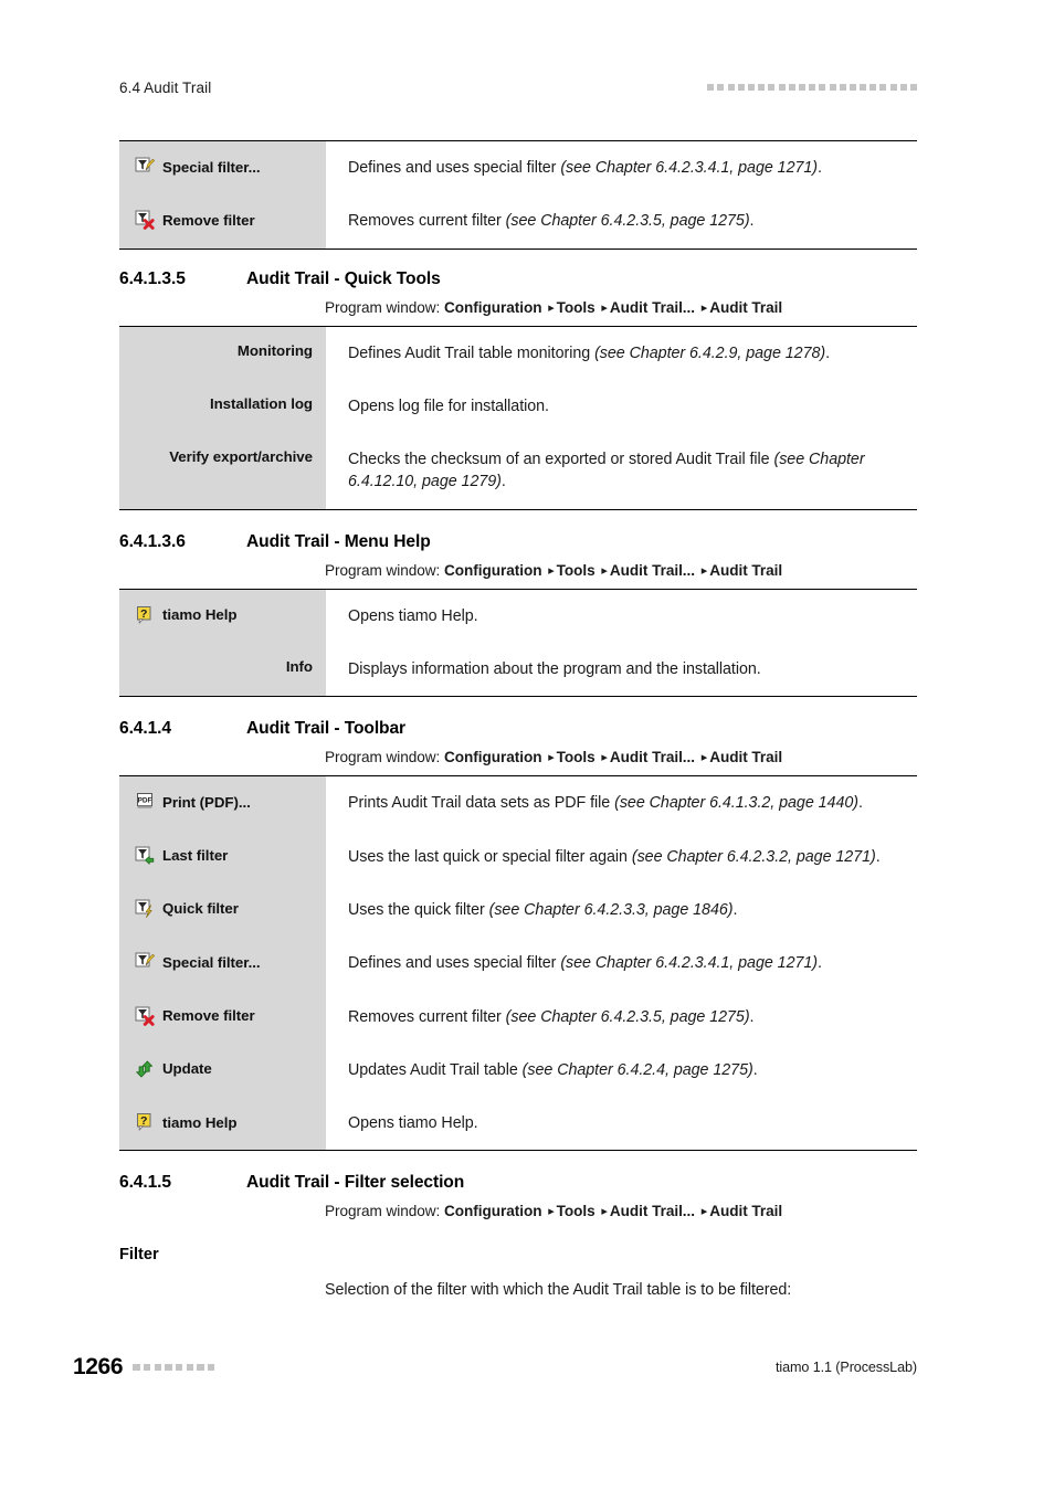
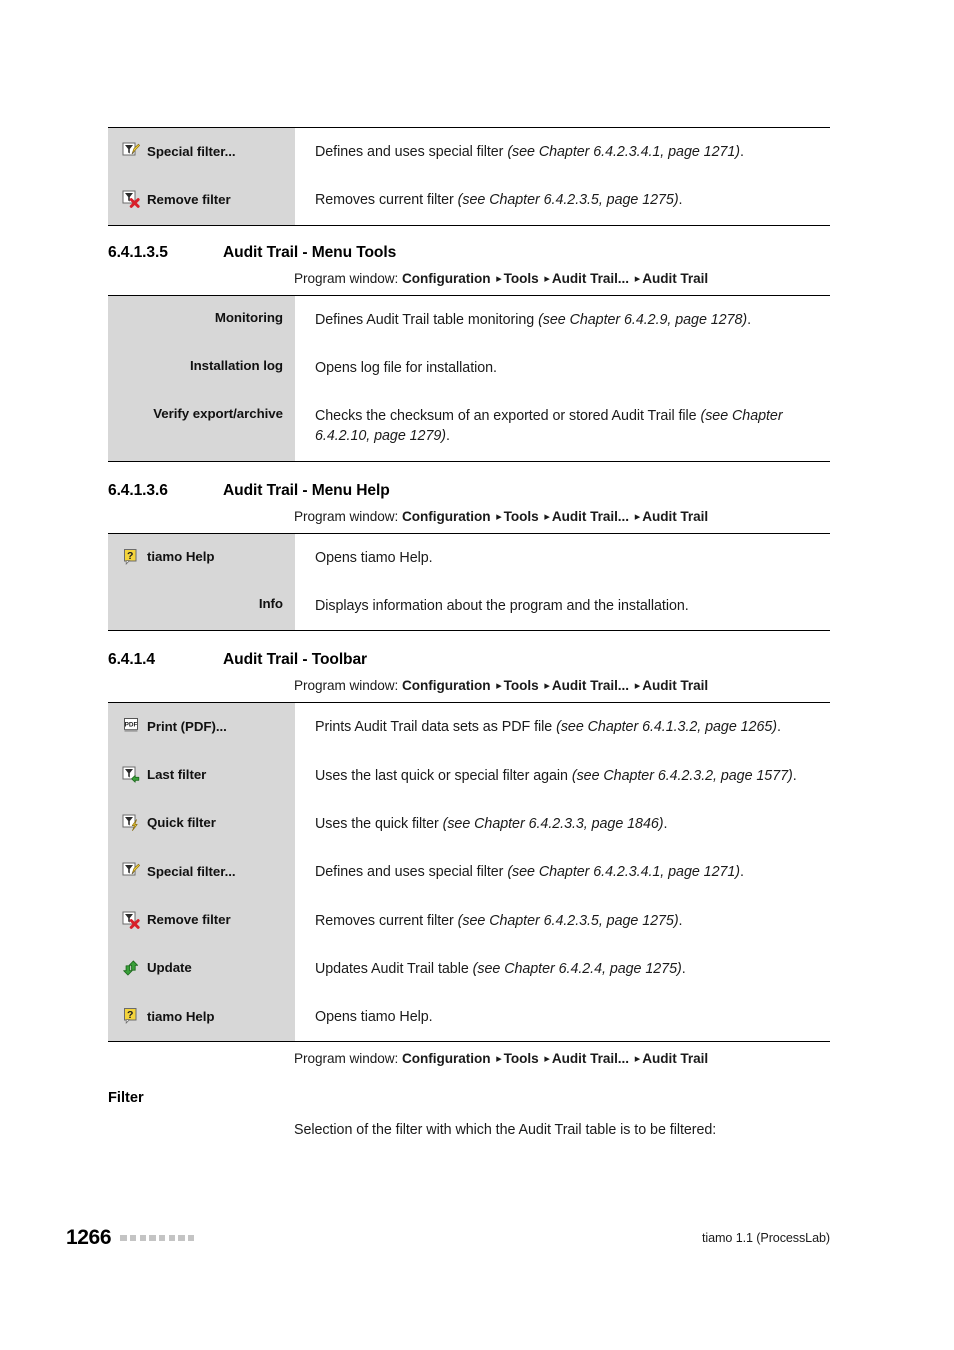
- 6.4 Audit Trail
  Special filter...	Defines and uses special filter (see Chapter 6.4.2.3.4.1, page 1271).
  Remove filter	Removes current filter (see Chapter 6.4.2.3.5, page 1275).
  6.4.1.3.5
- Audit Trail - Quick Tools
+ Audit Trail - Menu Tools
  Program window: Configuration ▸ Tools ▸ Audit Trail... ▸ Audit Trail
  Monitoring	Defines Audit Trail table monitoring (see Chapter 6.4.2.9, page 1278).
  Installation log	Opens log file for installation.
- Verify export/archive	Checks the checksum of an exported or stored Audit Trail file (see Chapter 6.4.12.10, page 1279).
+ Verify export/archive	Checks the checksum of an exported or stored Audit Trail file (see Chapter 6.4.2.10, page 1279).
  6.4.1.3.6
  Audit Trail - Menu Help
  Program window: Configuration ▸ Tools ▸ Audit Trail... ▸ Audit Trail
  ? tiamo Help	Opens tiamo Help.
  Info	Displays information about the program and the installation.
  6.4.1.4
  Audit Trail - Toolbar
  Program window: Configuration ▸ Tools ▸ Audit Trail... ▸ Audit Trail
- Print (PDF)...	Prints Audit Trail data sets as PDF file (see Chapter 6.4.1.3.2, page 1440).
+ Print (PDF)...	Prints Audit Trail data sets as PDF file (see Chapter 6.4.1.3.2, page 1265).
- Last filter	Uses the last quick or special filter again (see Chapter 6.4.2.3.2, page 1271).
+ Last filter	Uses the last quick or special filter again (see Chapter 6.4.2.3.2, page 1577).
  Quick filter	Uses the quick filter (see Chapter 6.4.2.3.3, page 1846).
  Special filter...	Defines and uses special filter (see Chapter 6.4.2.3.4.1, page 1271).
  Remove filter	Removes current filter (see Chapter 6.4.2.3.5, page 1275).
  Update	Updates Audit Trail table (see Chapter 6.4.2.4, page 1275).
  ? tiamo Help	Opens tiamo Help.
- 6.4.1.5
- Audit Trail - Filter selection
  Program window: Configuration ▸ Tools ▸ Audit Trail... ▸ Audit Trail
  Filter
  Selection of the filter with which the Audit Trail table is to be filtered:
  1266
  tiamo 1.1 (ProcessLab)
